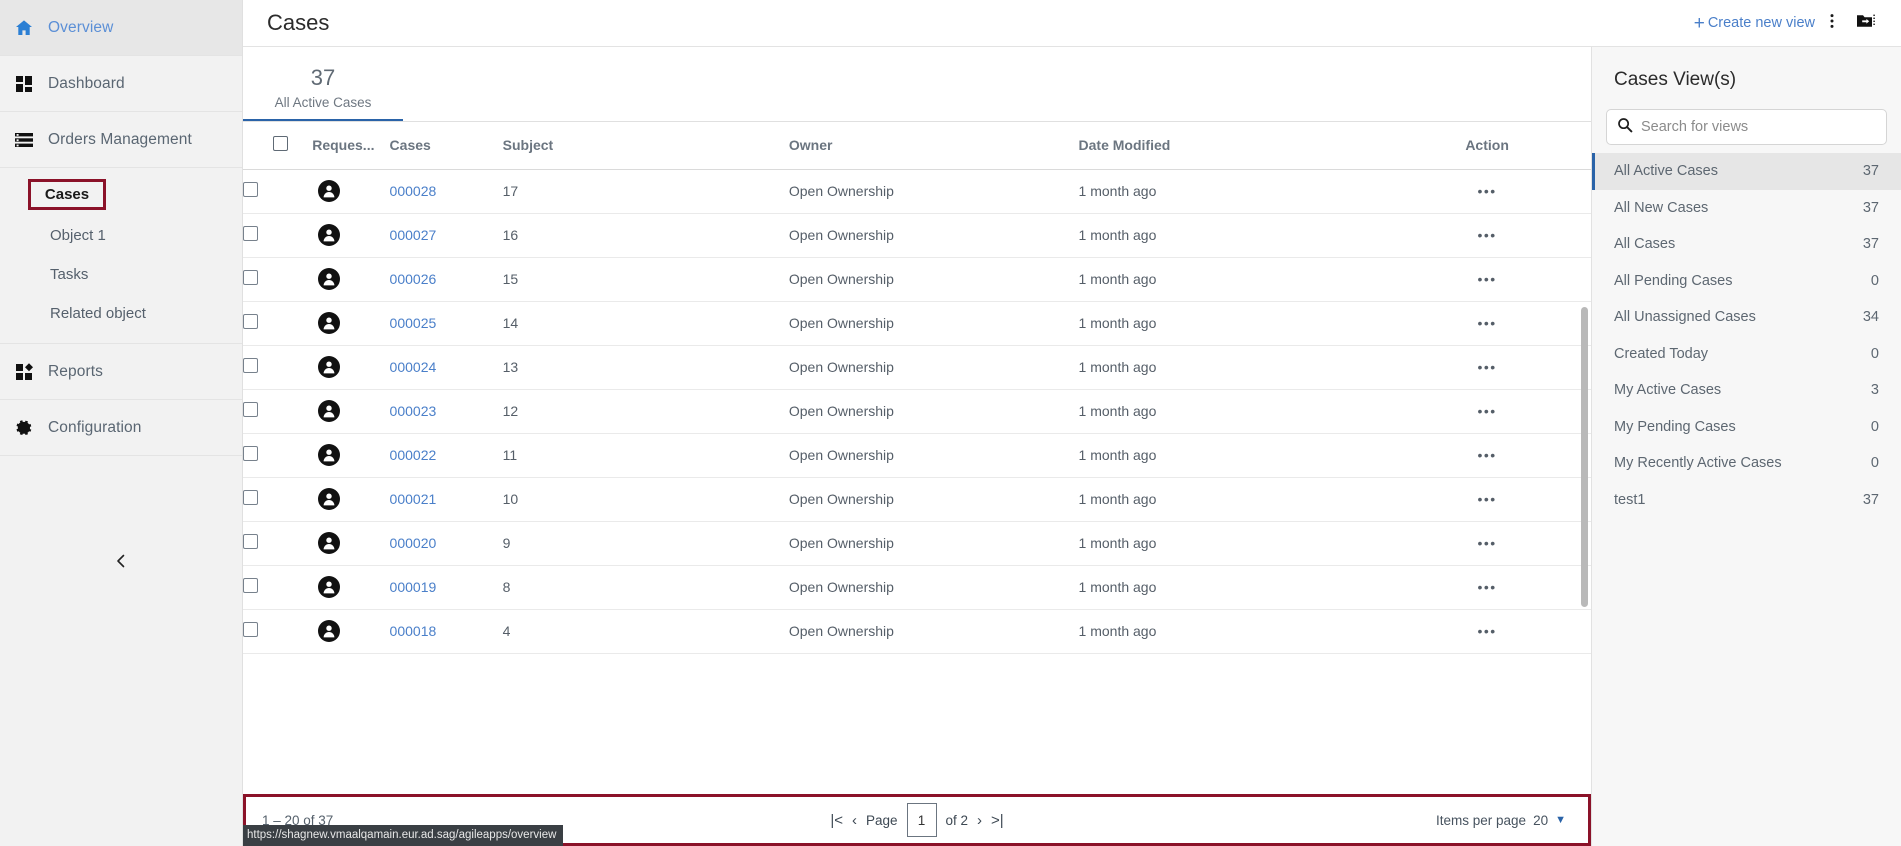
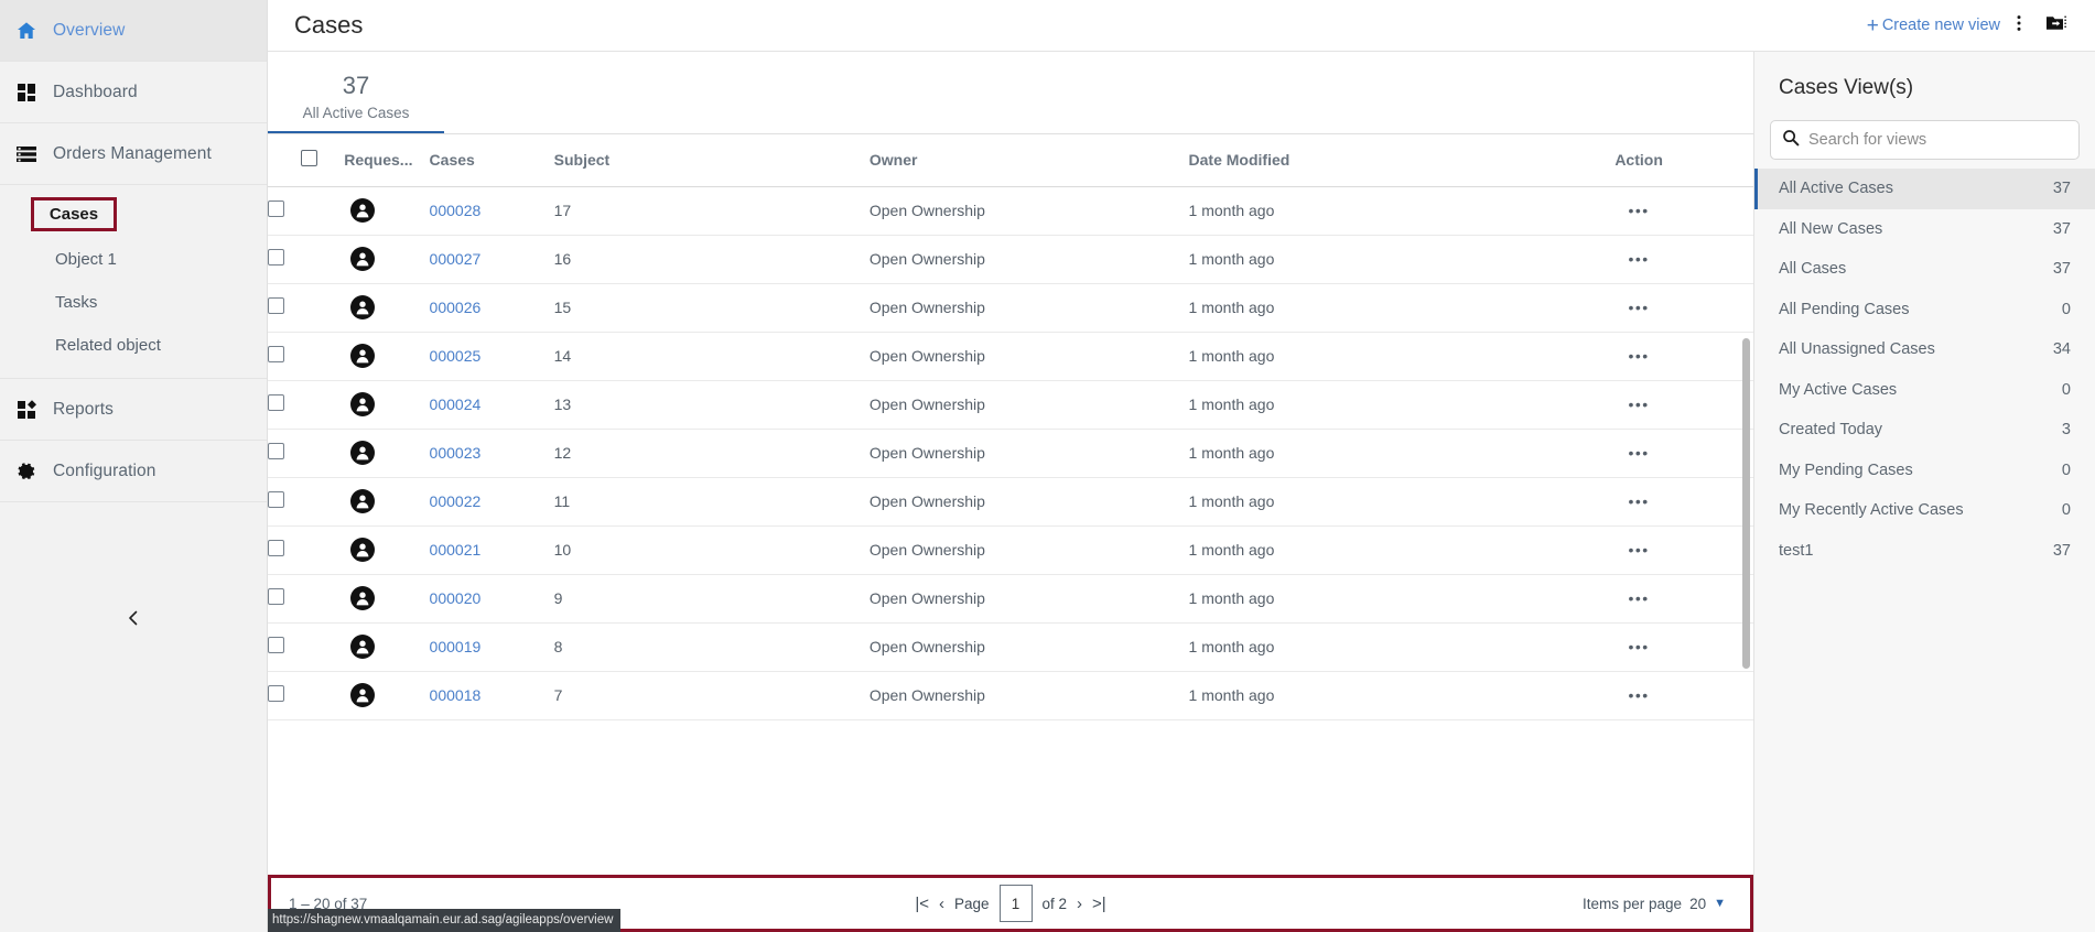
  Overview
  Dashboard
  Orders Management
  Cases
  Object 1
  Tasks
  Related object
  Reports
  Configuration
  Cases
  +
  Create new view
  37
  All Active Cases
  	Reques...	Cases	Subject	Owner	Date Modified	Action
  		000028	17	Open Ownership	1 month ago	•••
  		000027	16	Open Ownership	1 month ago	•••
  		000026	15	Open Ownership	1 month ago	•••
  		000025	14	Open Ownership	1 month ago	•••
  		000024	13	Open Ownership	1 month ago	•••
  		000023	12	Open Ownership	1 month ago	•••
  		000022	11	Open Ownership	1 month ago	•••
  		000021	10	Open Ownership	1 month ago	•••
  		000020	9	Open Ownership	1 month ago	•••
  		000019	8	Open Ownership	1 month ago	•••
- 		000018	4	Open Ownership	1 month ago	•••
+ 		000018	7	Open Ownership	1 month ago	•••
  1 – 20 of 37
  |<
  ‹
  Page
  1
  of 2
  ›
  >|
  Items per page
  20
  ▼
  Cases View(s)
  Search for views
  All Active Cases
  37
  All New Cases
  37
  All Cases
  37
  All Pending Cases
  0
  All Unassigned Cases
  34
- Created Today
+ My Active Cases
  0
- My Active Cases
+ Created Today
  3
  My Pending Cases
  0
  My Recently Active Cases
  0
  test1
  37
  https://shagnew.vmaalqamain.eur.ad.sag/agileapps/overview
